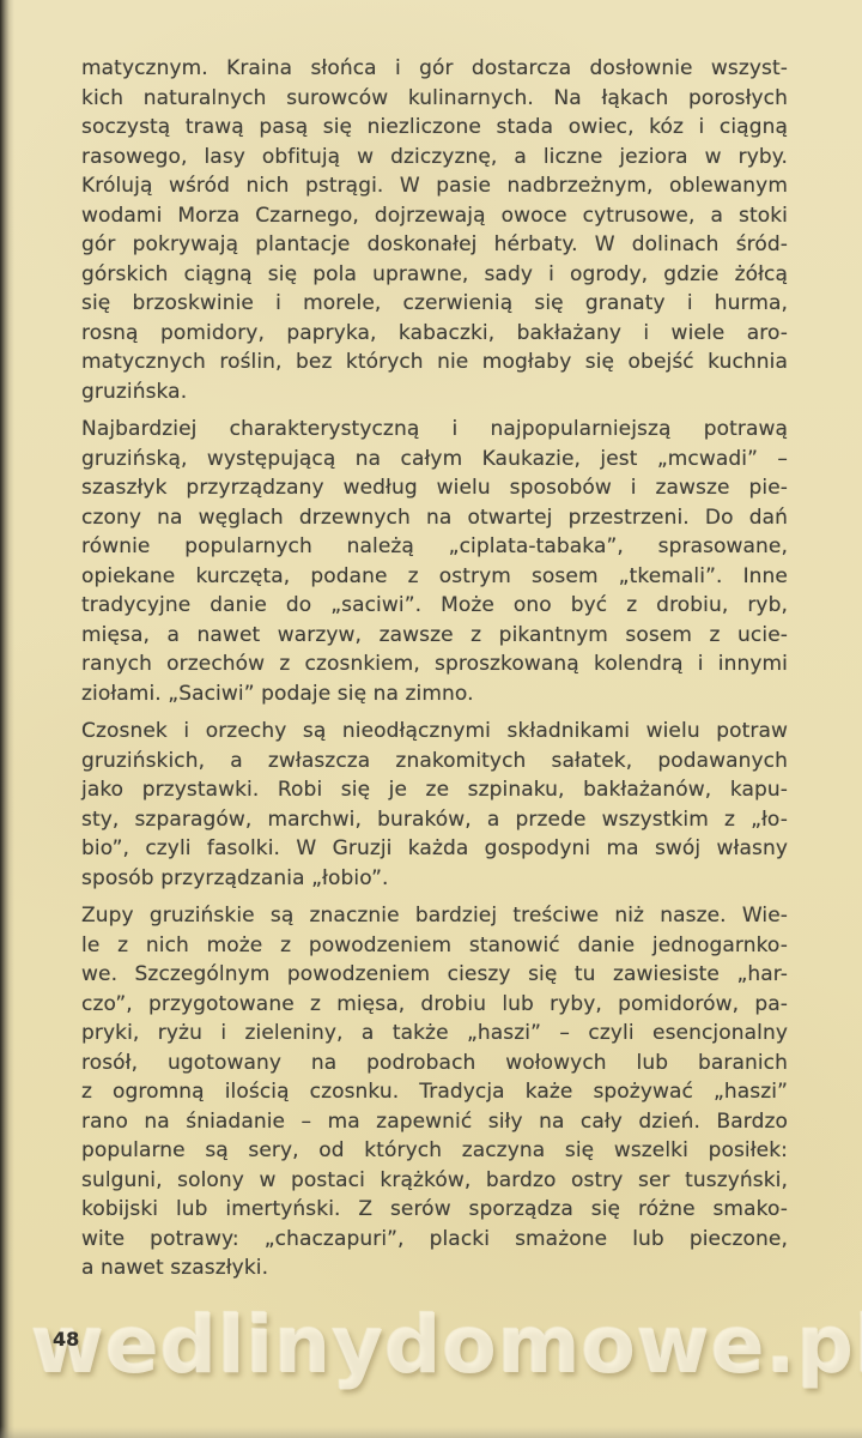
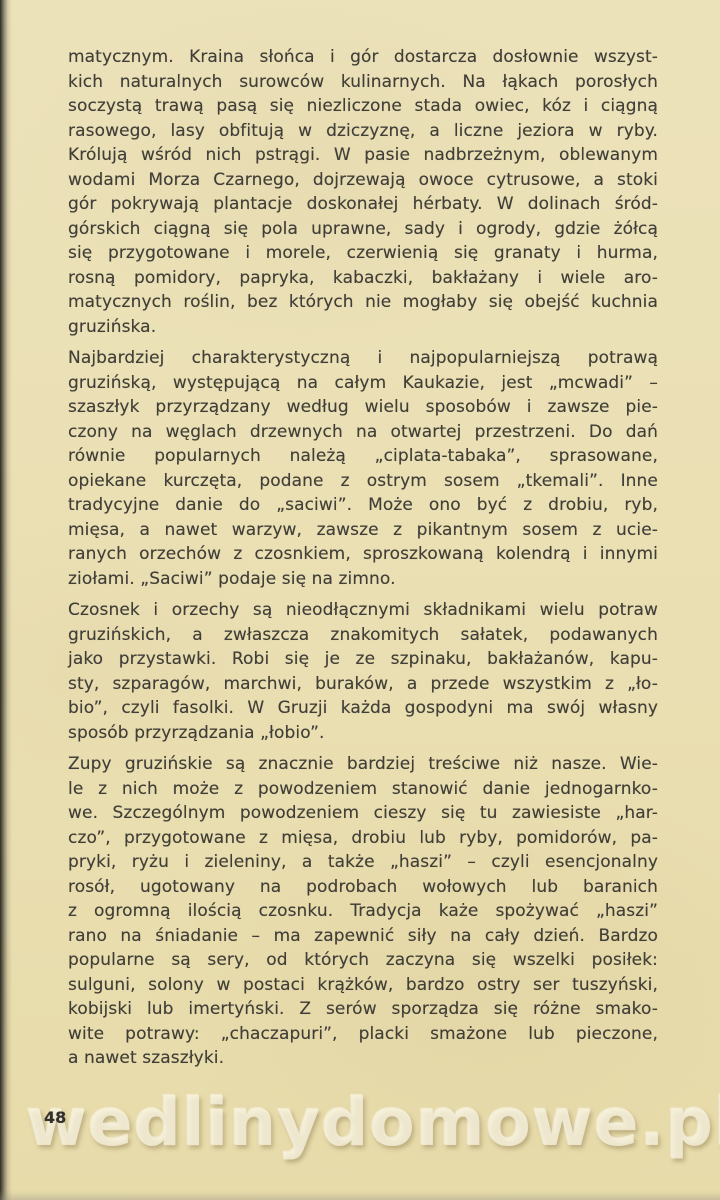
  matycznym. Kraina słońca i gór dostarcza dosłownie wszyst-
  kich naturalnych surowców kulinarnych. Na łąkach porosłych
  soczystą trawą pasą się niezliczone stada owiec, kóz i ciągną
  rasowego, lasy obfitują w dziczyznę, a liczne jeziora w ryby.
  Królują wśród nich pstrągi. W pasie nadbrzeżnym, oblewanym
  wodami Morza Czarnego, dojrzewają owoce cytrusowe, a stoki
  gór pokrywają plantacje doskonałej hérbaty. W dolinach śród-
  górskich ciągną się pola uprawne, sady i ogrody, gdzie żółcą
- się brzoskwinie i morele, czerwienią się granaty i hurma,
+ się przygotowane i morele, czerwienią się granaty i hurma,
  rosną pomidory, papryka, kabaczki, bakłażany i wiele aro-
  matycznych roślin, bez których nie mogłaby się obejść kuchnia
  gruzińska.
  Najbardziej charakterystyczną i najpopularniejszą potrawą
  gruzińską, występującą na całym Kaukazie, jest „mcwadi” –
  szaszłyk przyrządzany według wielu sposobów i zawsze pie-
  czony na węglach drzewnych na otwartej przestrzeni. Do dań
  równie popularnych należą „ciplata-tabaka”, sprasowane,
  opiekane kurczęta, podane z ostrym sosem „tkemali”. Inne
  tradycyjne danie do „saciwi”. Może ono być z drobiu, ryb,
  mięsa, a nawet warzyw, zawsze z pikantnym sosem z ucie-
  ranych orzechów z czosnkiem, sproszkowaną kolendrą i innymi
  ziołami. „Saciwi” podaje się na zimno.
  Czosnek i orzechy są nieodłącznymi składnikami wielu potraw
  gruzińskich, a zwłaszcza znakomitych sałatek, podawanych
  jako przystawki. Robi się je ze szpinaku, bakłażanów, kapu-
  sty, szparagów, marchwi, buraków, a przede wszystkim z „ło-
  bio”, czyli fasolki. W Gruzji każda gospodyni ma swój własny
  sposób przyrządzania „łobio”.
  Zupy gruzińskie są znacznie bardziej treściwe niż nasze. Wie-
  le z nich może z powodzeniem stanowić danie jednogarnko-
  we. Szczególnym powodzeniem cieszy się tu zawiesiste „har-
  czo”, przygotowane z mięsa, drobiu lub ryby, pomidorów, pa-
  pryki, ryżu i zieleniny, a także „haszi” – czyli esencjonalny
  rosół, ugotowany na podrobach wołowych lub baranich
  z ogromną ilością czosnku. Tradycja każe spożywać „haszi”
  rano na śniadanie – ma zapewnić siły na cały dzień. Bardzo
  popularne są sery, od których zaczyna się wszelki posiłek:
  sulguni, solony w postaci krążków, bardzo ostry ser tuszyński,
  kobijski lub imertyński. Z serów sporządza się różne smako-
  wite potrawy: „chaczapuri”, placki smażone lub pieczone,
  a nawet szaszłyki.
  wedlinydomowe.p
  48
